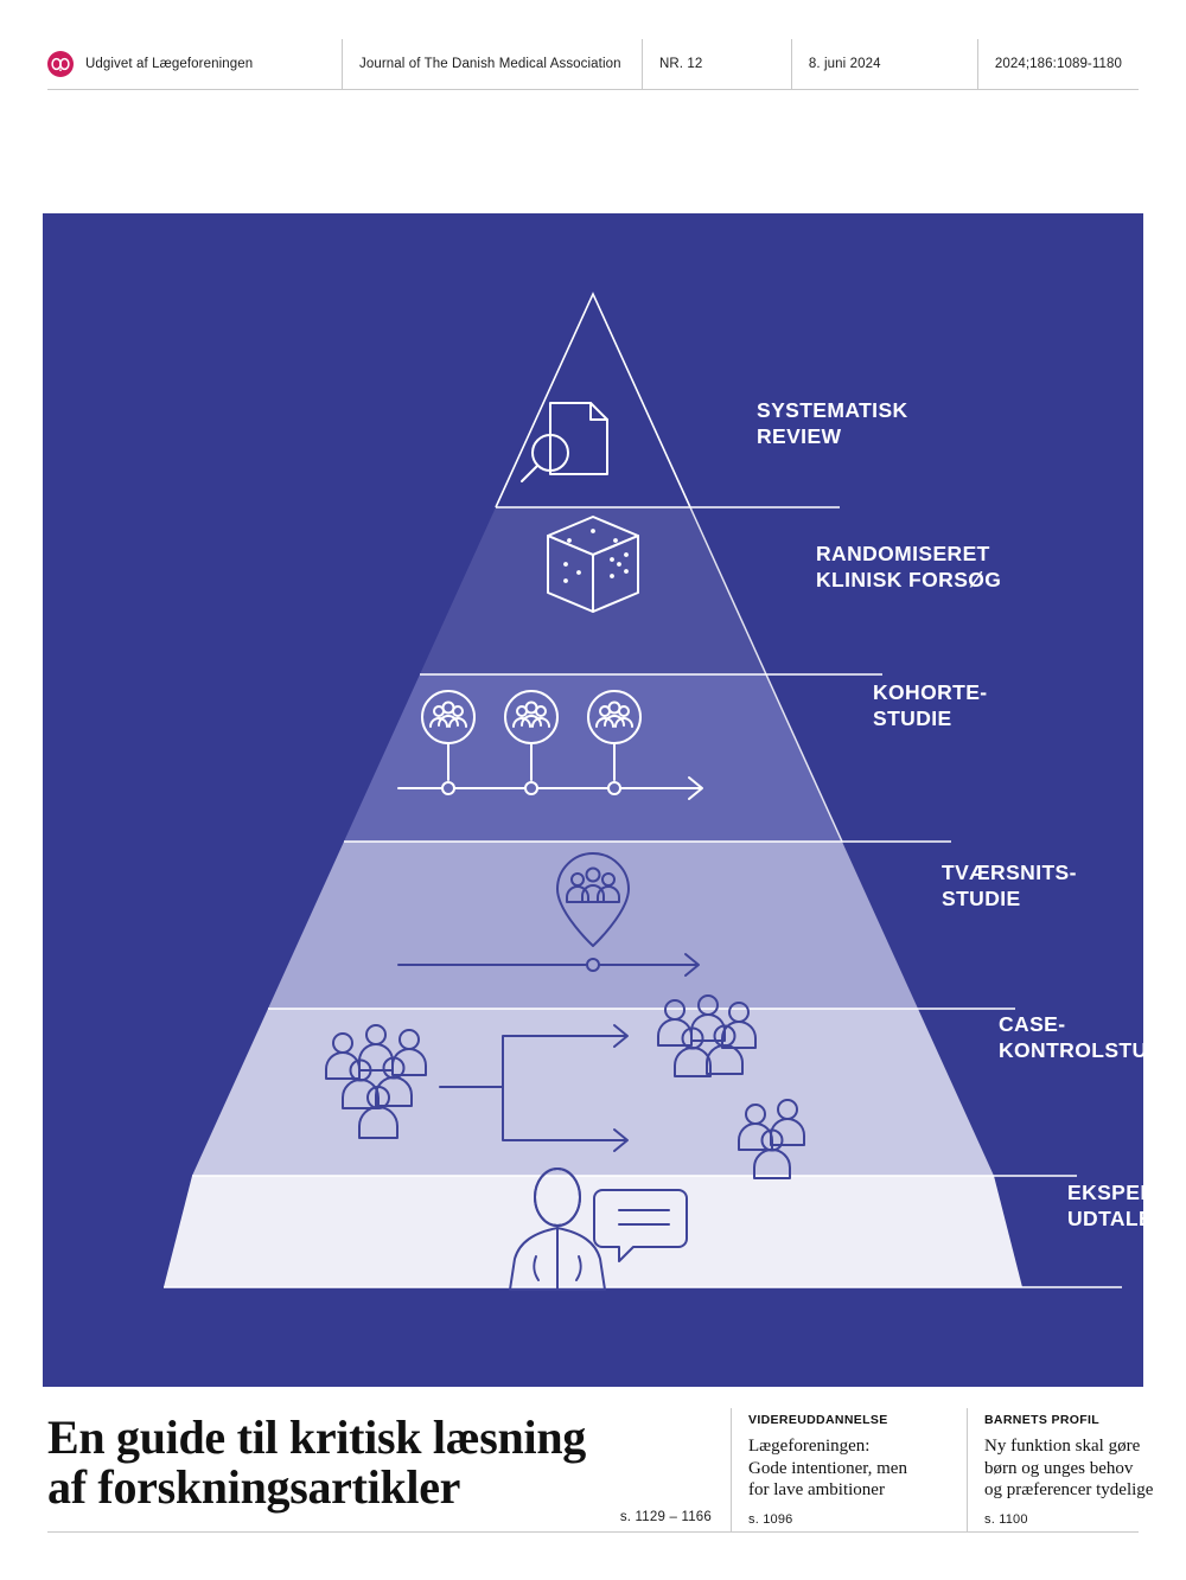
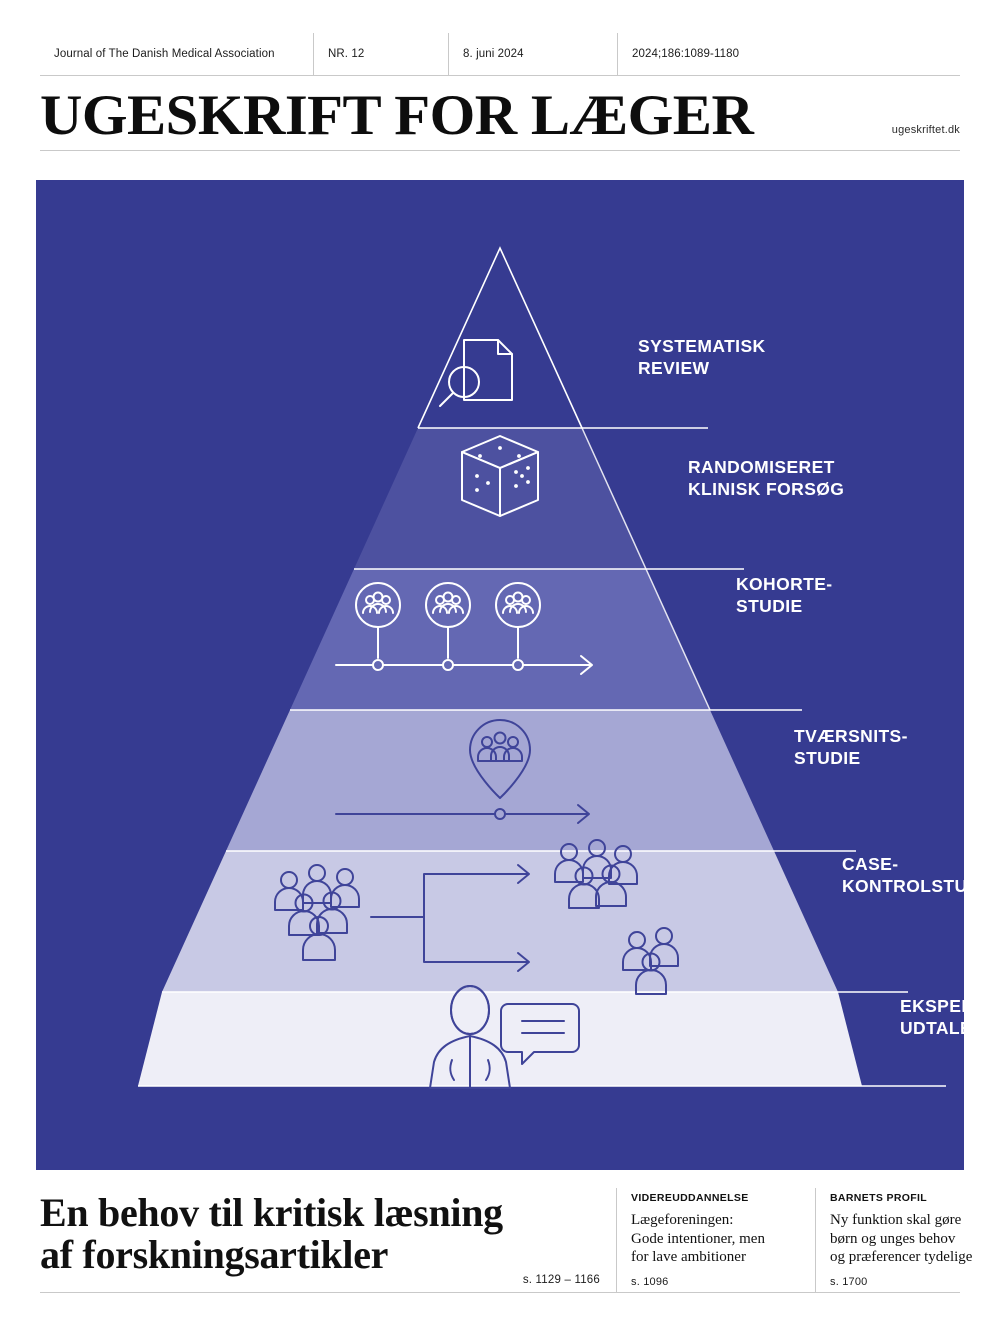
- Udgivet af Lægeforeningen
  Journal of The Danish Medical Association
  NR. 12
  8. juni 2024
  2024;186:1089-1180
+ UGESKRIFT FOR LÆGER
+ ugeskriftet.dk
  SYSTEMATISK
  REVIEW
  RANDOMISERET
  KLINISK FORSØG
  KOHORTE-
  STUDIE
  TVÆRSNITS-
  STUDIE
  CASE-
  KONTROLSTU
- En guide til kritisk læsning
+ En behov til kritisk læsning
  af forskningsartikler
  s. 1129 – 1166
  VIDEREUDDANNELSE
  Lægeforeningen:
  Gode intentioner, men
  for lave ambitioner
  s. 1096
  BARNETS PROFIL
  Ny funktion skal gøre
  børn og unges behov
  og præferencer tydelige
- s. 1100
+ s. 1700
